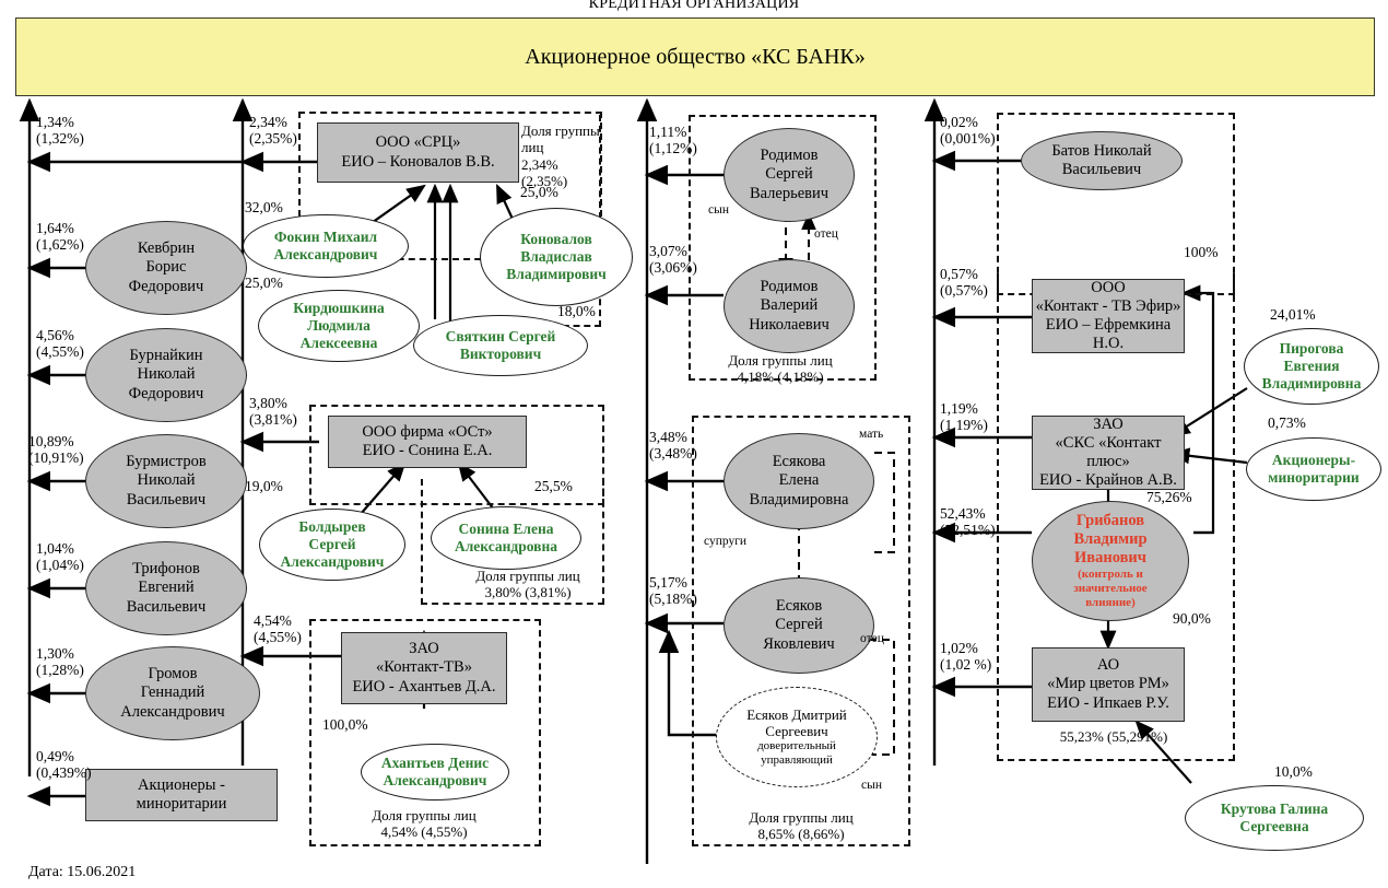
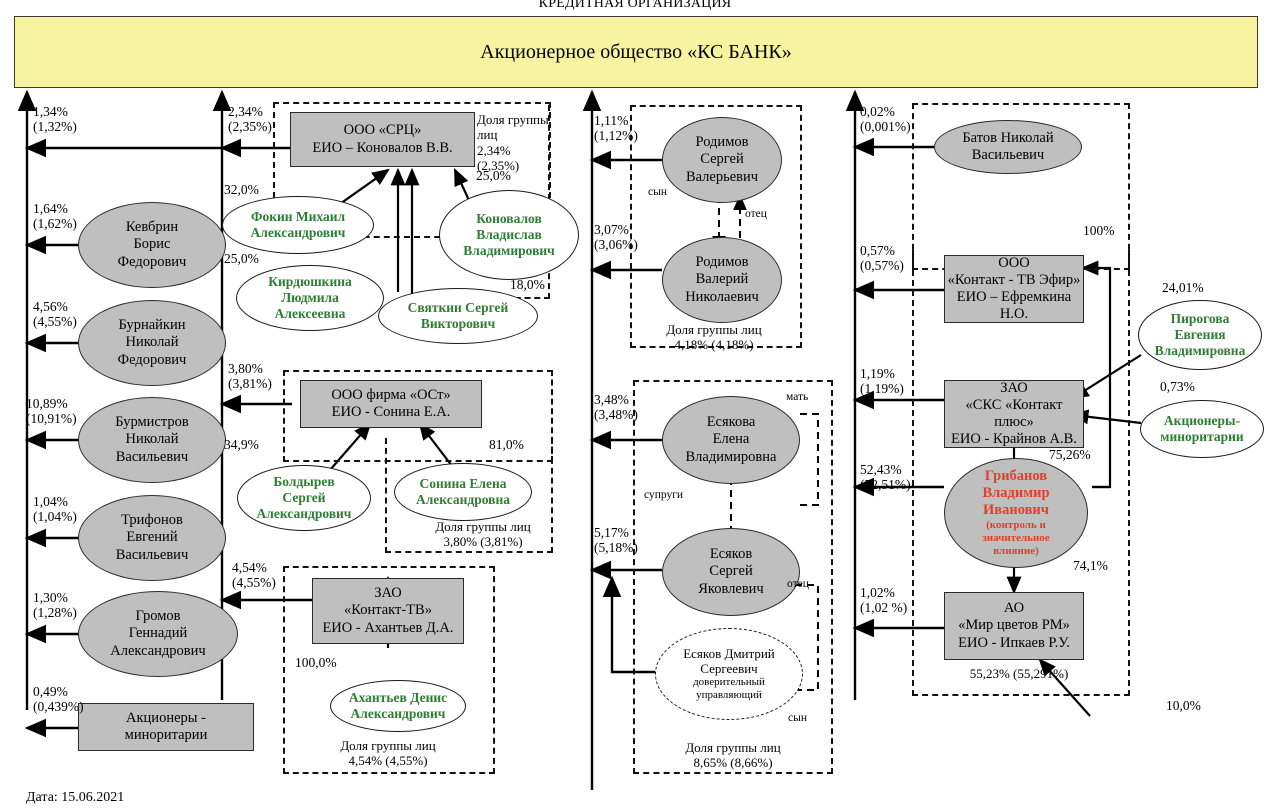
  КРЕДИТНАЯ ОРГАНИЗАЦИЯ
  Акционерное общество «КС БАНК»
  1,34%
  (1,32%)
  Кевбрин
  Борис
  Федорович
  1,64%
  (1,62%)
  Бурнайкин
  Николай
  Федорович
  4,56%
  (4,55%)
  Бурмистров
  Николай
  Васильевич
  10,89%
  (10,91%)
  Трифонов
  Евгений
  Васильевич
  1,04%
  (1,04%)
  Громов
  Геннадий
  Александрович
  1,30%
  (1,28%)
  Акционеры -
  миноритарии
  0,49%
  (0,439%)
  ООО «СРЦ»
  ЕИО – Коновалов В.В.
  2,34%
  (2,35%)
  Доля группы
  лиц
  2,34% (2,35%)
  Фокин Михаил
  Александрович
  32,0%
  Кирдюшкина
  Людмила
  Алексеевна
  25,0%
  Святкин Сергей
  Викторович
  18,0%
  Коновалов
  Владислав
  Владимирович
  25,0%
  ООО фирма «ОСт»
  ЕИО - Сонина Е.А.
  3,80%
  (3,81%)
  Доля группы лиц
  3,80% (3,81%)
  Болдырев
  Сергей
  Александрович
- 19,0%
+ 34,9%
  Сонина Елена
  Александровна
- 25,5%
+ 81,0%
  ЗАО
  «Контакт-ТВ»
  ЕИО - Ахантьев Д.А.
  4,54%
  (4,55%)
  Доля группы лиц
  4,54% (4,55%)
  Ахантьев Денис
  Александрович
  100,0%
  Родимов
  Сергей
  Валерьевич
  1,11%
  (1,12%)
  сын
  Родимов
  Валерий
  Николаевич
  3,07%
  (3,06%)
  отец
  Доля группы лиц
  4,18% (4,18%)
  Есякова
  Елена
  Владимировна
  3,48%
  (3,48%)
  мать
  Есяков
  Сергей
  Яковлевич
  5,17%
  (5,18%)
  отец
  супруги
  Есяков Дмитрий
  Сергеевич
  доверительный
  управляющий
  сын
  Доля группы лиц
  8,65% (8,66%)
  Батов Николай
  Васильевич
  0,02%
  (0,001%)
  ООО
  «Контакт - ТВ Эфир»
  ЕИО – Ефремкина Н.О.
  0,57%
  (0,57%)
  100%
  ЗАО
  «СКС «Контакт плюс»
  ЕИО - Крайнов А.В.
  1,19%
  (1,19%)
  Грибанов
  Владимир
  Иванович
  (контроль и
  значительное
  влияние)
  52,43%
  (52,51%)
  75,26%
- 90,0%
+ 74,1%
  АО
  «Мир цветов РМ»
  ЕИО - Ипкаев Р.У.
  1,02%
  (1,02 %)
  55,23% (55,291%)
  Пирогова
  Евгения
  Владимировна
  24,01%
  Акционеры-
  миноритарии
  0,73%
- Крутова Галина
- Сергеевна
  10,0%
  Дата: 15.06.2021
